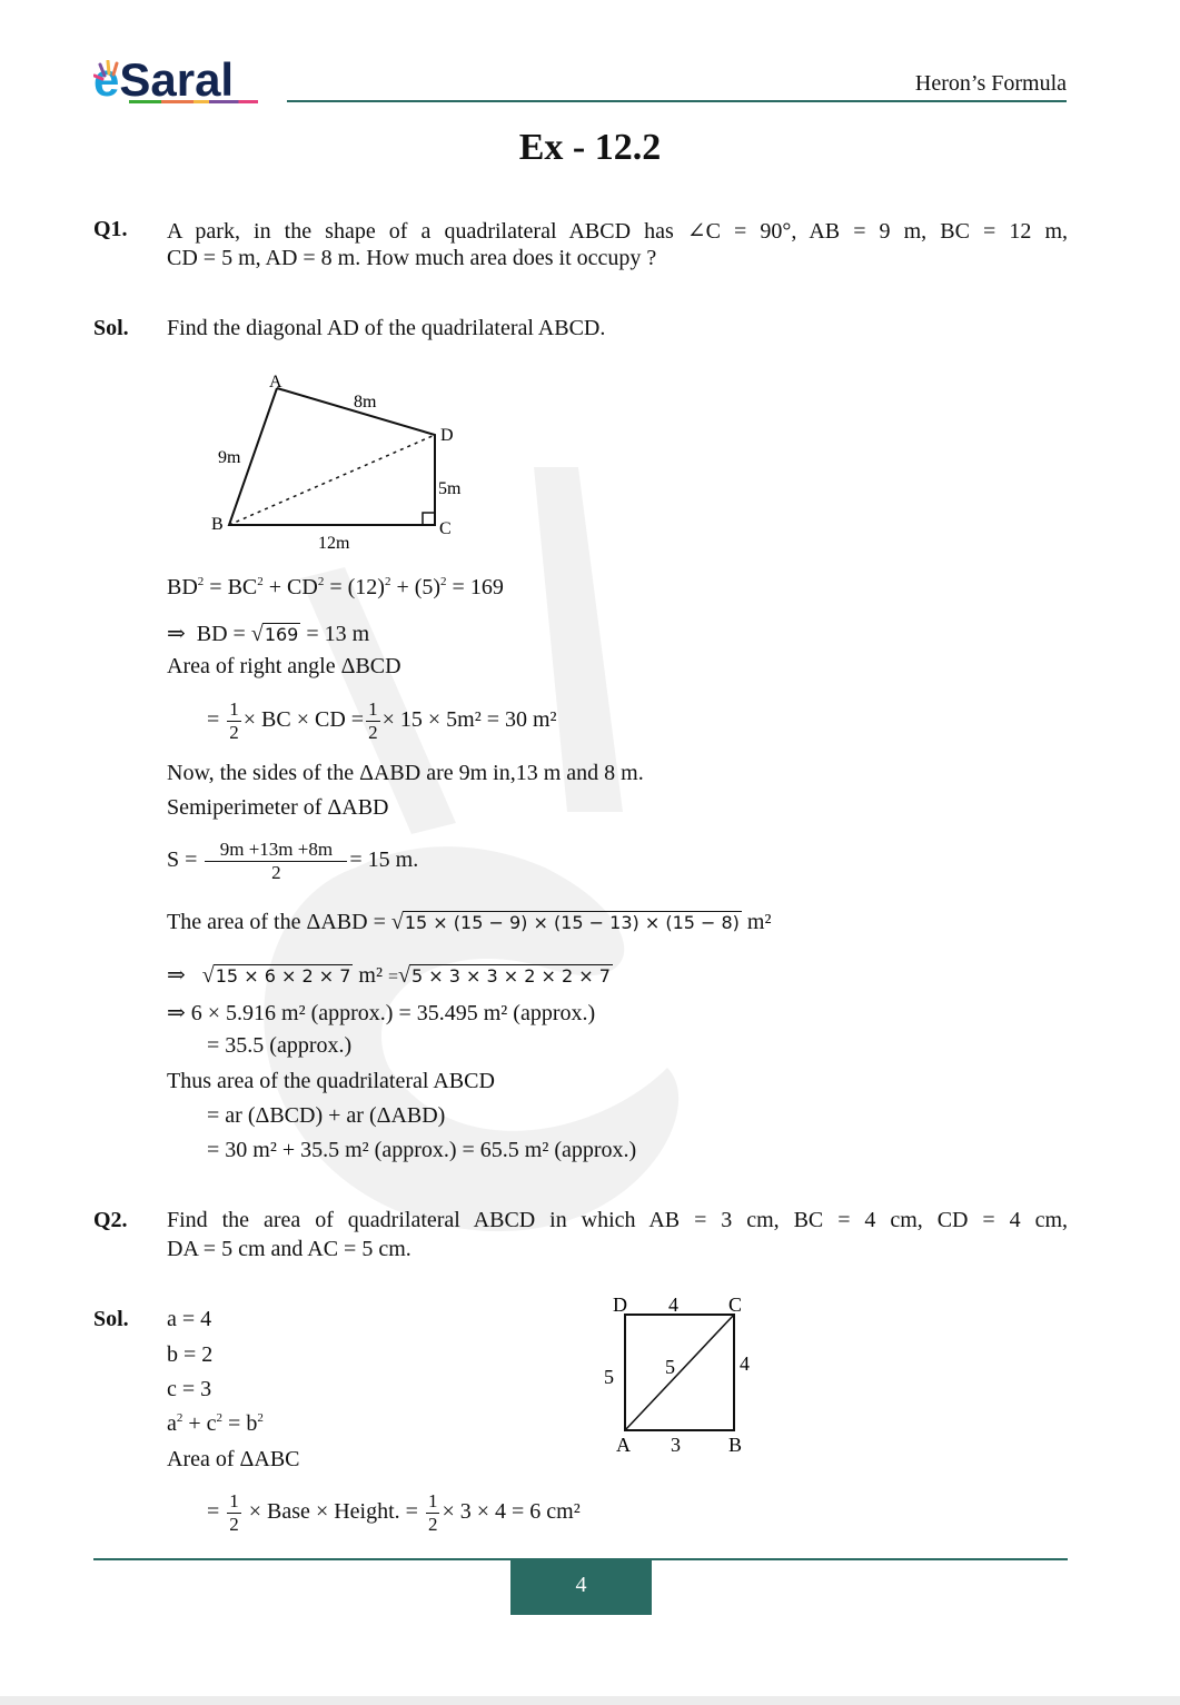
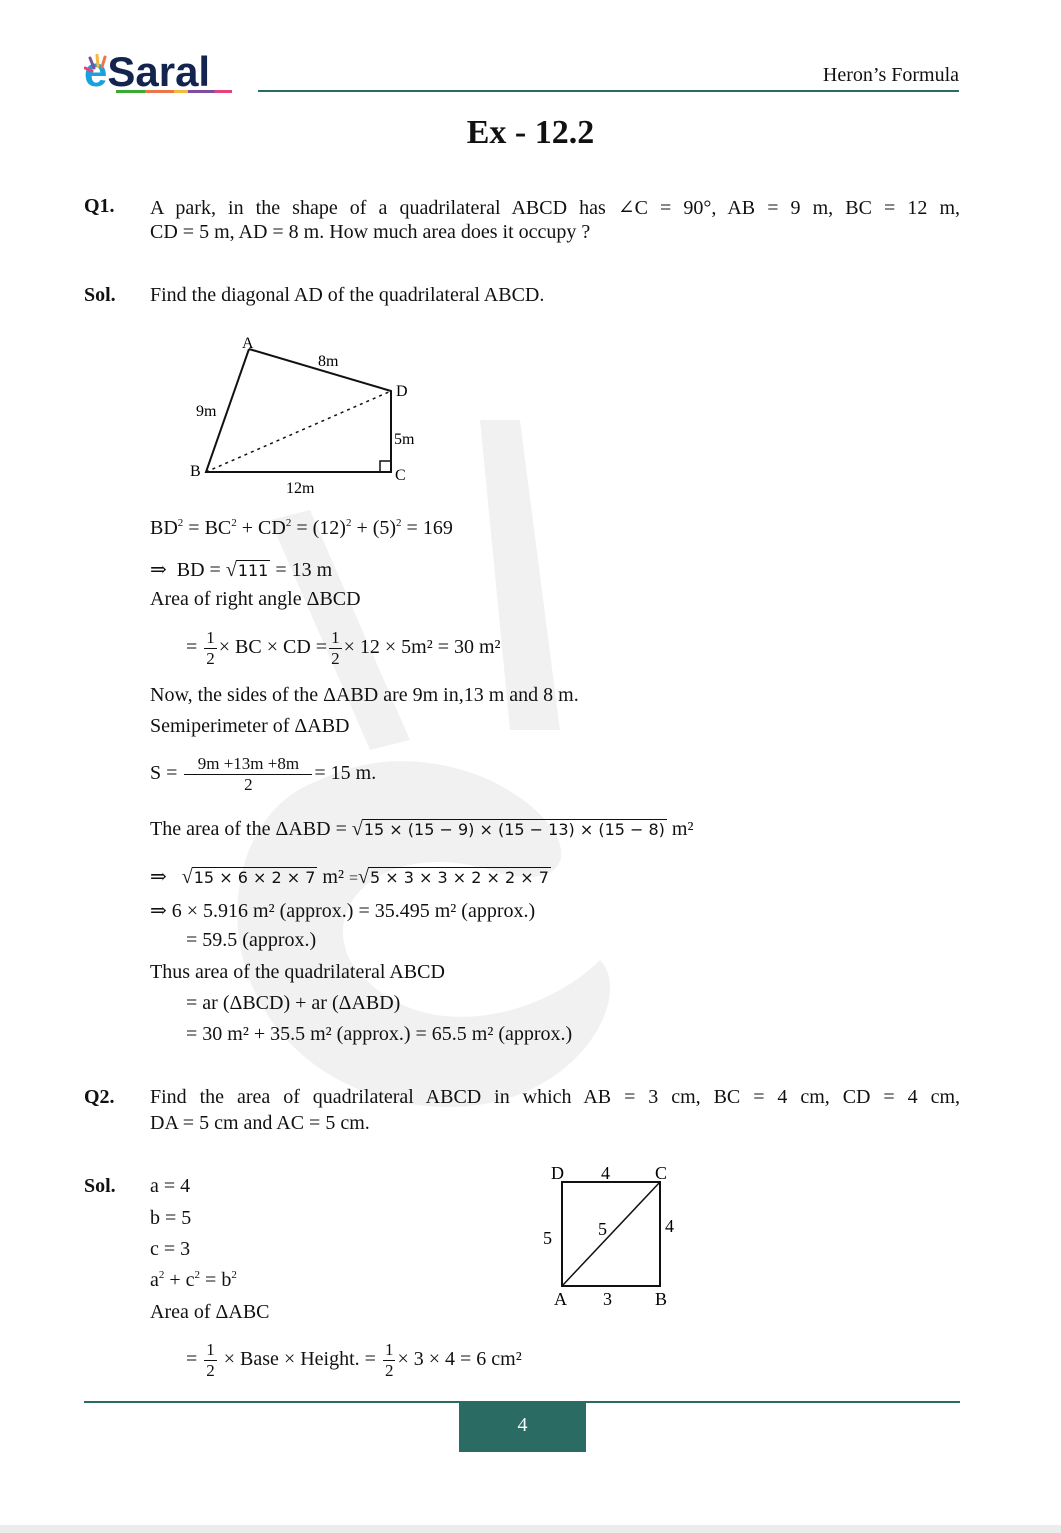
  eSaral
  Heron’s Formula
  Ex - 12.2
  Q1.
  A park, in the shape of a quadrilateral ABCD has ∠C = 90°, AB = 9 m, BC = 12 m,
  CD = 5 m, AD = 8 m. How much area does it occupy ?
  Sol.
  Find the diagonal AD of the quadrilateral ABCD.
  A
  B
  C
  D
  8m
  9m
  5m
  12m
  BD2 = BC2 + CD2 = (12)2 + (5)2 = 169
- ⇒ BD = √169 = 13 m
+ ⇒ BD = √111 = 13 m
  Area of right angle ΔBCD
  =
  1
  2
  × BC × CD =
  1
  2
- × 15 × 5m² = 30 m²
+ × 12 × 5m² = 30 m²
  Now, the sides of the ΔABD are 9m in,13 m and 8 m.
  Semiperimeter of ΔABD
  S =
  9m +13m +8m
  2
  = 15 m.
  The area of the ΔABD = √15 × (15 − 9) × (15 − 13) × (15 − 8) m²
  ⇒ √15 × 6 × 2 × 7 m² =√5 × 3 × 3 × 2 × 2 × 7
  ⇒ 6 × 5.916 m² (approx.) = 35.495 m² (approx.)
- = 35.5 (approx.)
+ = 59.5 (approx.)
  Thus area of the quadrilateral ABCD
  = ar (ΔBCD) + ar (ΔABD)
  = 30 m² + 35.5 m² (approx.) = 65.5 m² (approx.)
  Q2.
  Find the area of quadrilateral ABCD in which AB = 3 cm, BC = 4 cm, CD = 4 cm,
  DA = 5 cm and AC = 5 cm.
  Sol.
  a = 4
- b = 2
+ b = 5
  c = 3
  a2 + c2 = b2
  Area of ΔABC
  =
  1
  2
  × Base × Height. =
  1
  2
  × 3 × 4 = 6 cm²
  D
  4
  C
  5
  5
  4
  A
  3
  B
  4
